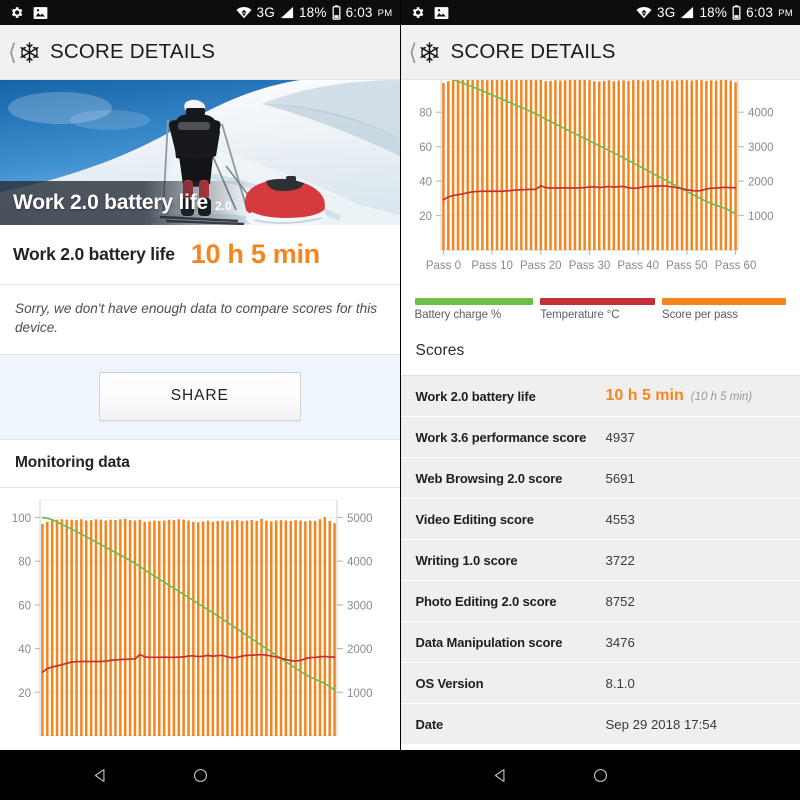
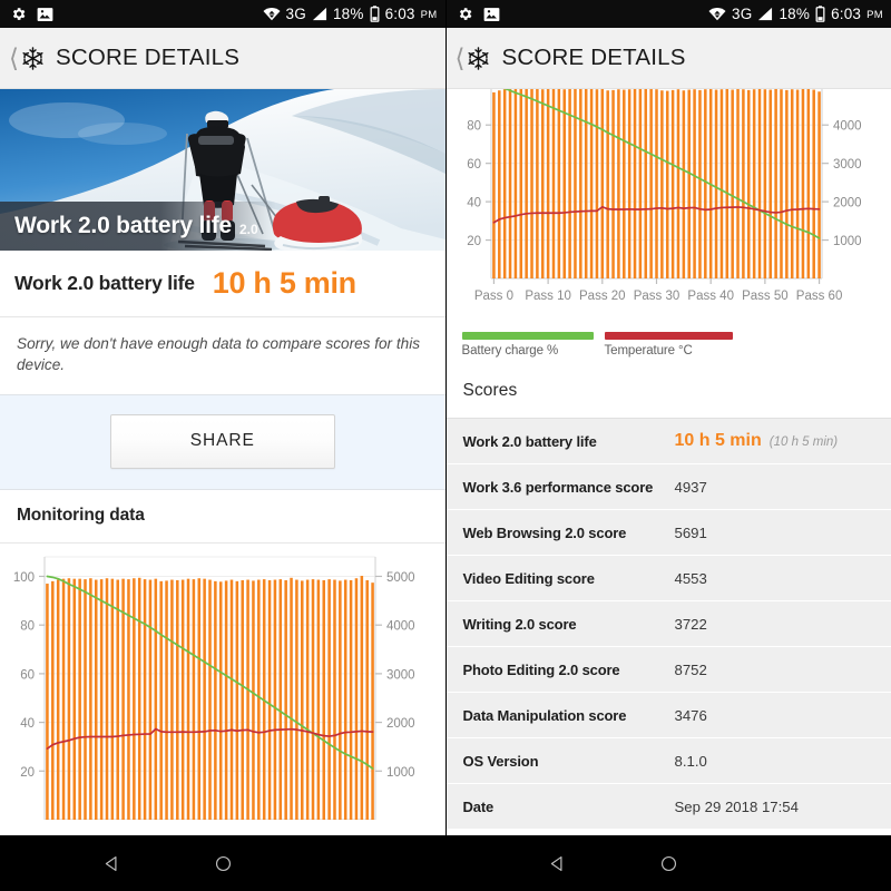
  3G
  18%
  6:03
  PM
  ⟨
  SCORE DETAILS
  Work 2.0 battery life
  2.0
  Work 2.0 battery life
  10 h 5 min
  Sorry, we don't have enough data to compare scores for this device.
  SHARE
  Monitoring data
  20
  40
  60
  80
  100
  1000
  2000
  3000
  4000
  5000
  3G
  18%
  6:03
  PM
  ⟨
  SCORE DETAILS
  20
  40
  60
  80
  1000
  2000
  3000
  4000
  Pass 0
  Pass 10
  Pass 20
  Pass 30
  Pass 40
  Pass 50
  Pass 60
  Battery charge %
  Temperature °C
- Score per pass
  Scores
  Work 2.0 battery life
  10 h 5 min
  (10 h 5 min)
  Work 3.6 performance score
  4937
  Web Browsing 2.0 score
  5691
  Video Editing score
  4553
- Writing 1.0 score
+ Writing 2.0 score
  3722
  Photo Editing 2.0 score
  8752
  Data Manipulation score
  3476
  OS Version
  8.1.0
  Date
  Sep 29 2018 17:54
